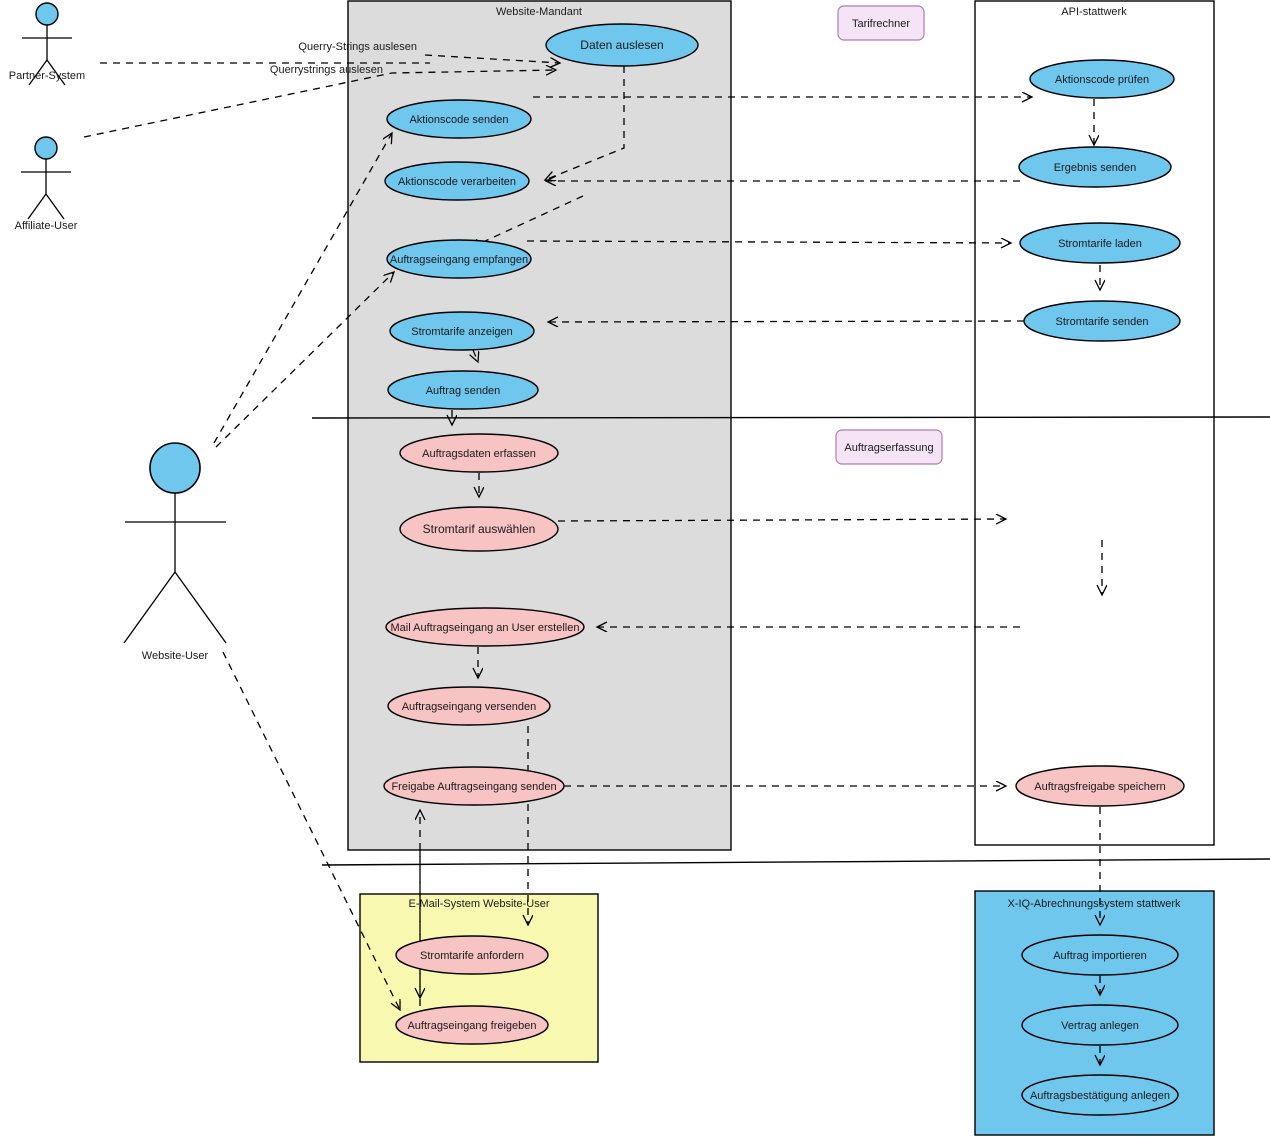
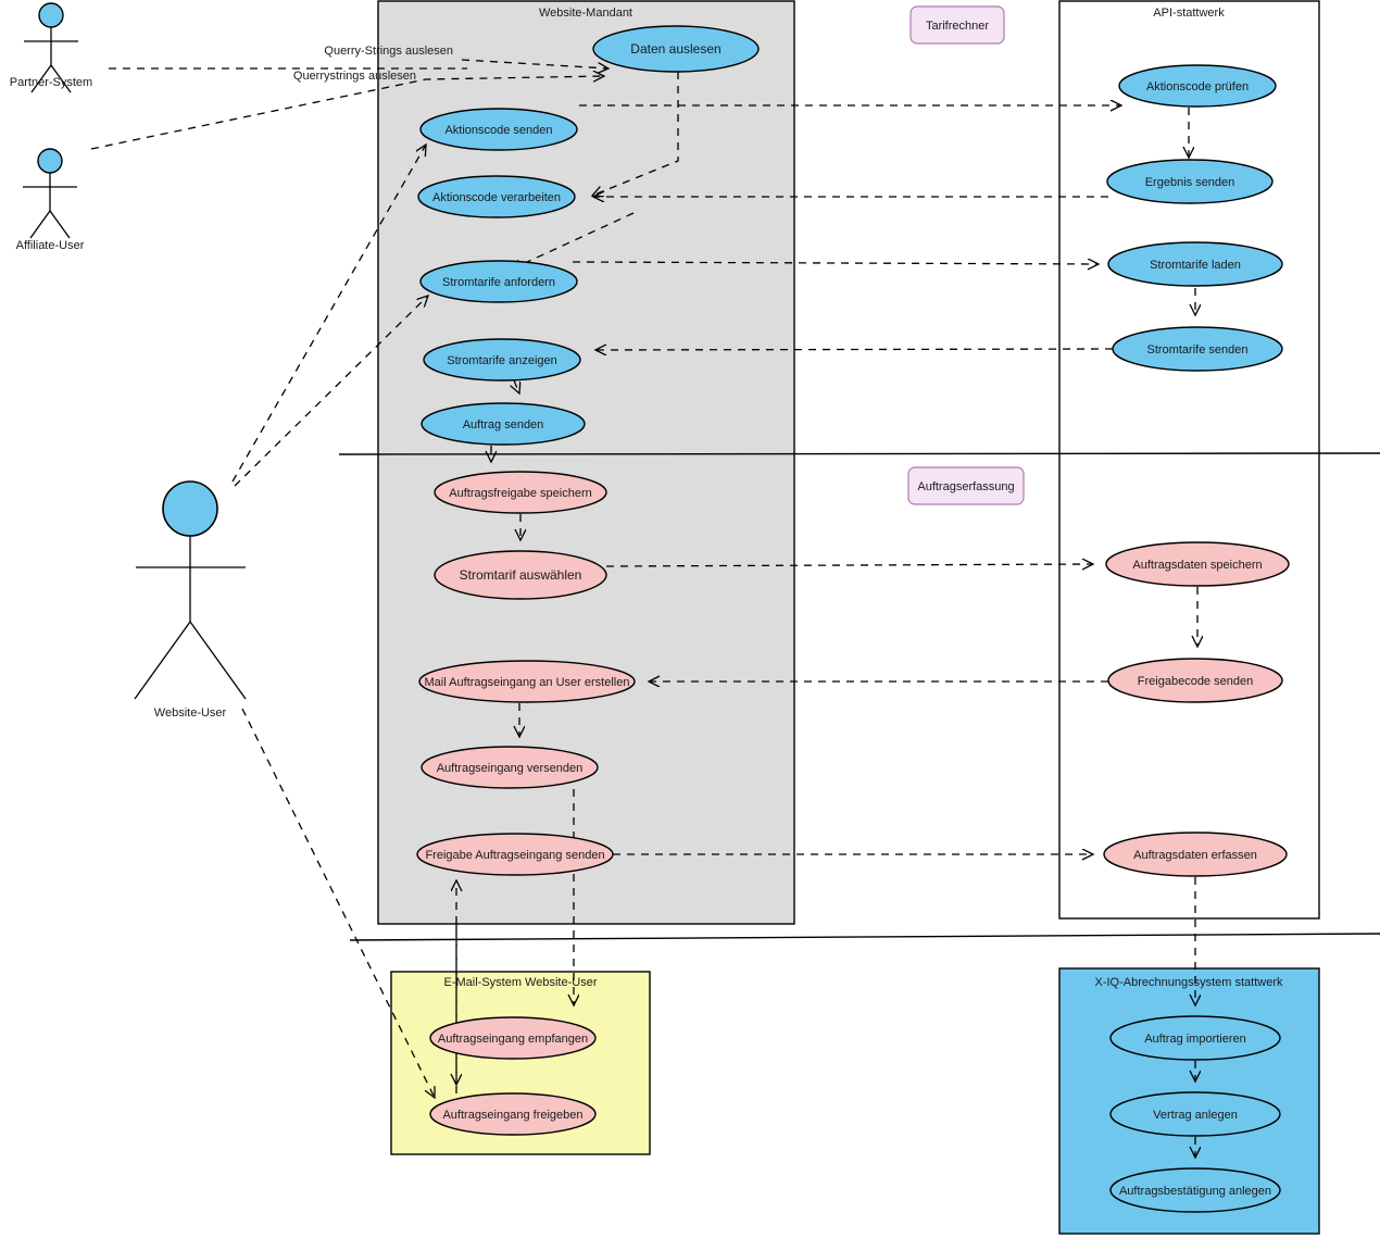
  Website-Mandant
  API-stattwerk
  E-Mail-System Website-User
  X-IQ-Abrechnungssystem stattwerk
  Tarifrechner
  Auftragserfassung
  Daten auslesen
  Aktionscode senden
  Aktionscode verarbeiten
- Auftragseingang empfangen
+ Stromtarife anfordern
  Stromtarife anzeigen
  Auftrag senden
- Auftragsdaten erfassen
+ Auftragsfreigabe speichern
  Stromtarif auswählen
  Mail Auftragseingang an User erstellen
  Auftragseingang versenden
  Freigabe Auftragseingang senden
  Aktionscode prüfen
  Ergebnis senden
  Stromtarife laden
  Stromtarife senden
+ Auftragsdaten speichern
+ Freigabecode senden
- Auftragsfreigabe speichern
+ Auftragsdaten erfassen
- Stromtarife anfordern
+ Auftragseingang empfangen
  Auftragseingang freigeben
  Auftrag importieren
  Vertrag anlegen
  Auftragsbestätigung anlegen
  Querry-Strings auslesen
  Querrystrings auslesen
  Partner-System
  Affiliate-User
  Website-User
